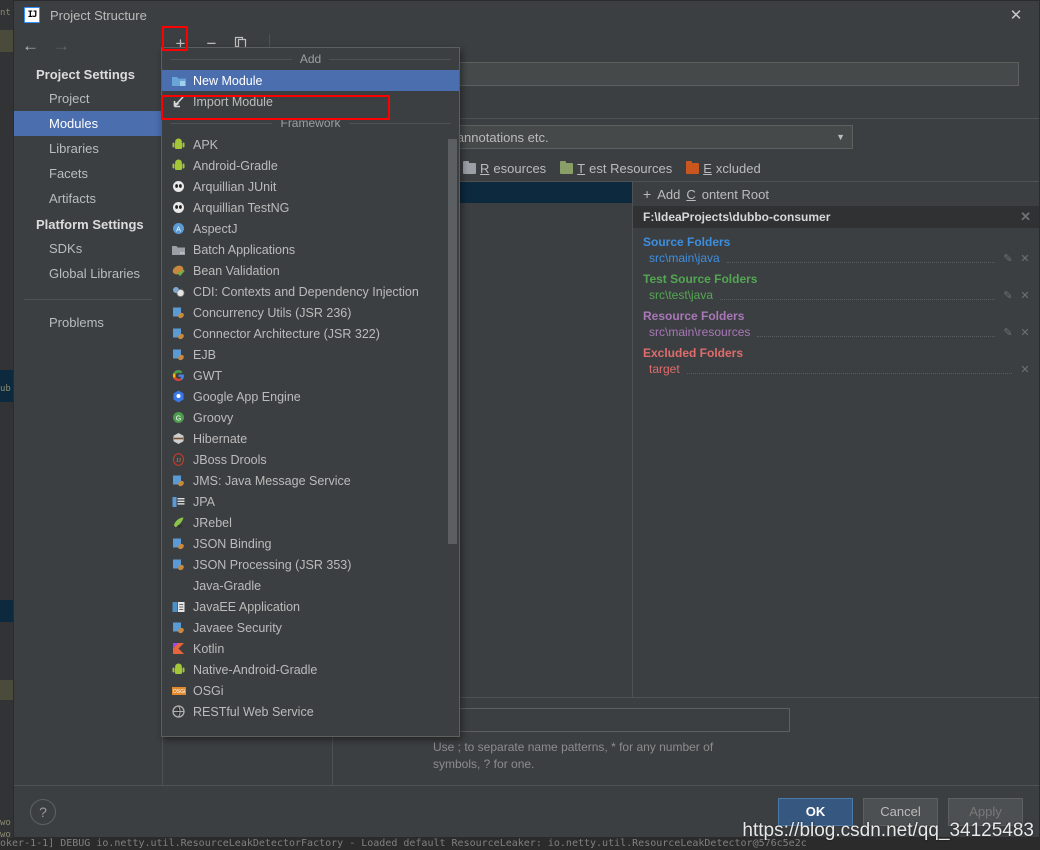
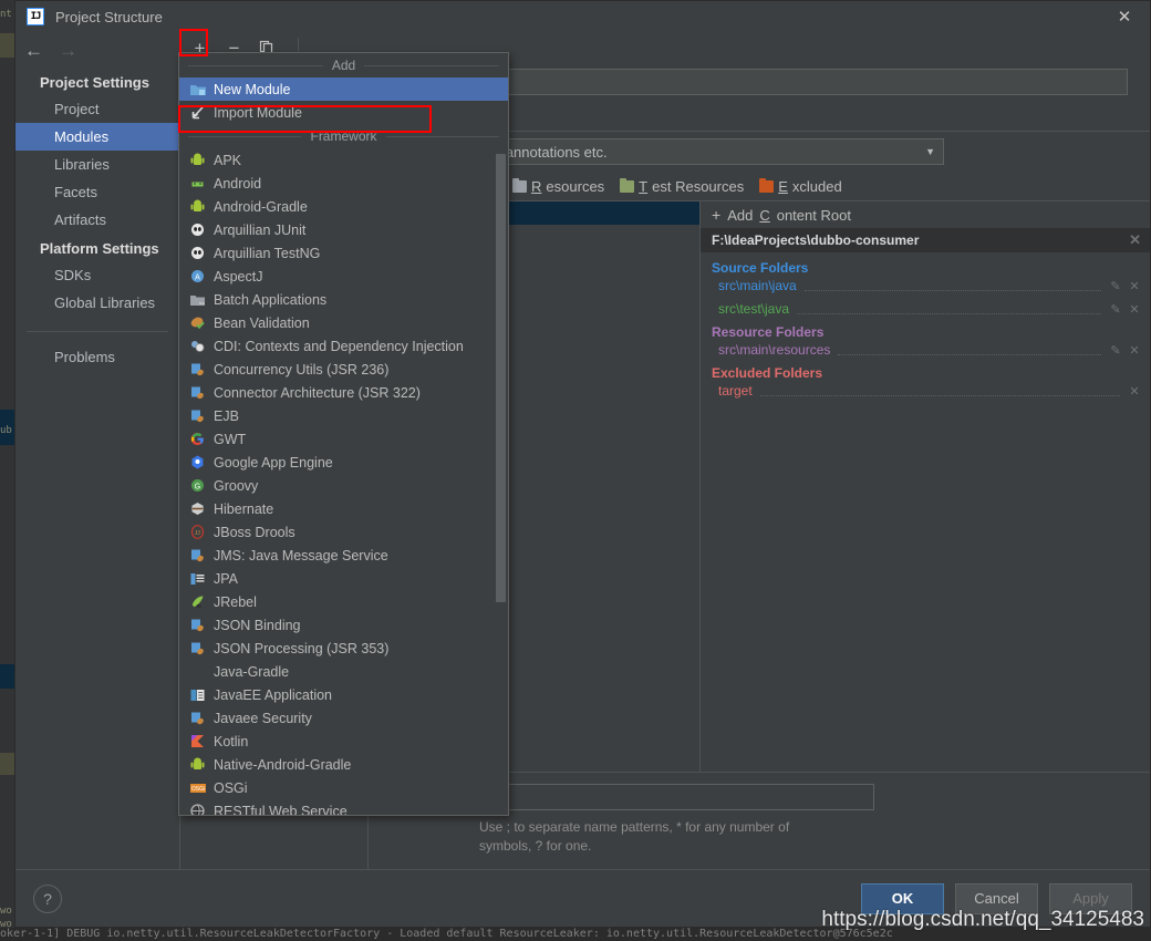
  nt
  ub
  wo
  wo
  oker-1-1] DEBUG io.netty.util.ResourceLeakDetectorFactory - Loaded default ResourceLeaker: io.netty.util.ResourceLeakDetector@576c5e2c
  IJ
  Project Structure
  ✕
  ←
  →
  Project Settings
  Project
  Modules
  Libraries
  Facets
  Artifacts
  Platform Settings
  SDKs
  Global Libraries
  Problems
  +
  −
  ▼
  R
  esources
  T
  est Resources
  E
  xcluded
  +
  Add
  C
  ontent Root
  F:\IdeaProjects\dubbo-consumer
  ✕
  Source Folders
  src\main\java
  ✎
  ✕
- Test Source Folders
  src\test\java
  ✎
  ✕
  Resource Folders
  src\main\resources
  ✎
  ✕
  Excluded Folders
  target
  ✕
  Use ; to separate name patterns, * for any number of symbols, ? for one.
  ?
  OK
  Cancel
  Apply
  Add
  New Module
  Import Module
  Framework
  APK
+ Android
  Android-Gradle
  Arquillian JUnit
  Arquillian TestNG
  AspectJ
  Batch Applications
  Bean Validation
  CDI: Contexts and Dependency Injection
  Concurrency Utils (JSR 236)
  Connector Architecture (JSR 322)
  EJB
  GWT
  Google App Engine
  Groovy
  Hibernate
  JBoss Drools
  JMS: Java Message Service
  JPA
  JRebel
  JSON Binding
  JSON Processing (JSR 353)
  Java-Gradle
  JavaEE Application
  Javaee Security
  Kotlin
  Native-Android-Gradle
  OSGi
  RESTful Web Service
  https://blog.csdn.net/qq_34125483
